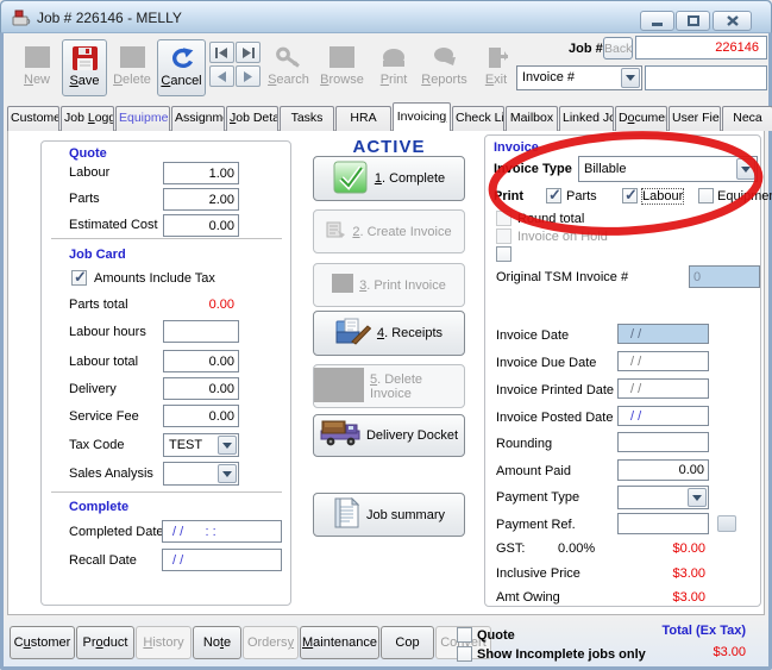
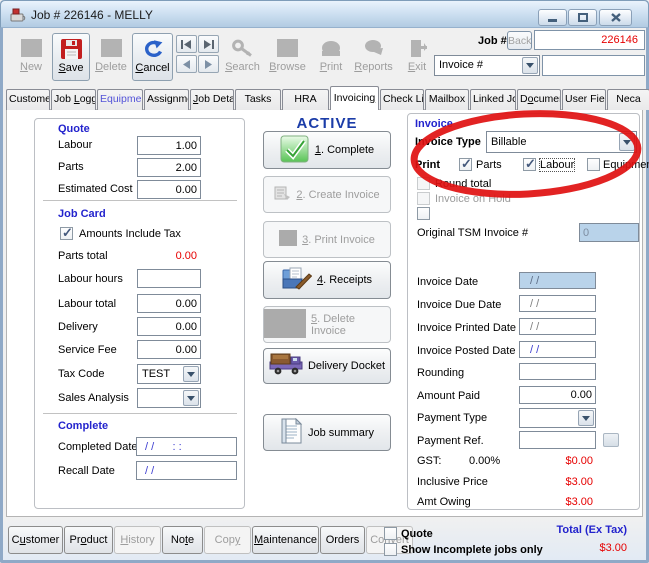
  Job # 226146 - MELLY
  New
  Save
  Delete
  Cancel
  Search
  Browse
  Print
  Reports
  Exit
  Job #
  Back
  226146
  Invoice #
  Custome
  Job Logg
  Equipme
  Assignm
  Job Deta
  Tasks
  HRA
  Invoicing
  Check Li
  Mailbox
  Linked Jc
  Docume
  User Fie
  Neca
  Quote
  Labour
  1.00
  Parts
  2.00
  Estimated Cost
  0.00
  Job Card
  Amounts Include Tax
  Parts total
  0.00
  Labour hours
  Labour total
  0.00
  Delivery
  0.00
  Service Fee
  0.00
  Tax Code
  TEST
  Sales Analysis
  Complete
  Completed Date
  / / : :
  Recall Date
  / /
  ACTIVE
  1. Complete
  2. Create Invoice
  3. Print Invoice
  4. Receipts
  5. Delete Invoice
  Delivery Docket
  Job summary
  Invoice
  Ioice Type
  Billable
  rint
  Parts
  Labour
  nd total
  Invoice on Hold
  Original TSM Invoice #
  0
  Invoice Date
  / /
  Invoice Due Date
  / /
  Invoice Printed Date
  / /
  Invoice Posted Date
  / /
  Rounding
  Amount Paid
  0.00
  Payment Type
  Payment Ref.
  GST:
  0.00%
  $0.00
  Inclusive Price
  $3.00
  Amt Owing
  $3.00
  Customer
  Product
  History
  Note
- Ordersy
+ Copy
  Maintenance
- Cop
+ Orders
  Convert
  Quote
  Show Incomplete jobs only
  Total (Ex Tax)
  $3.00
